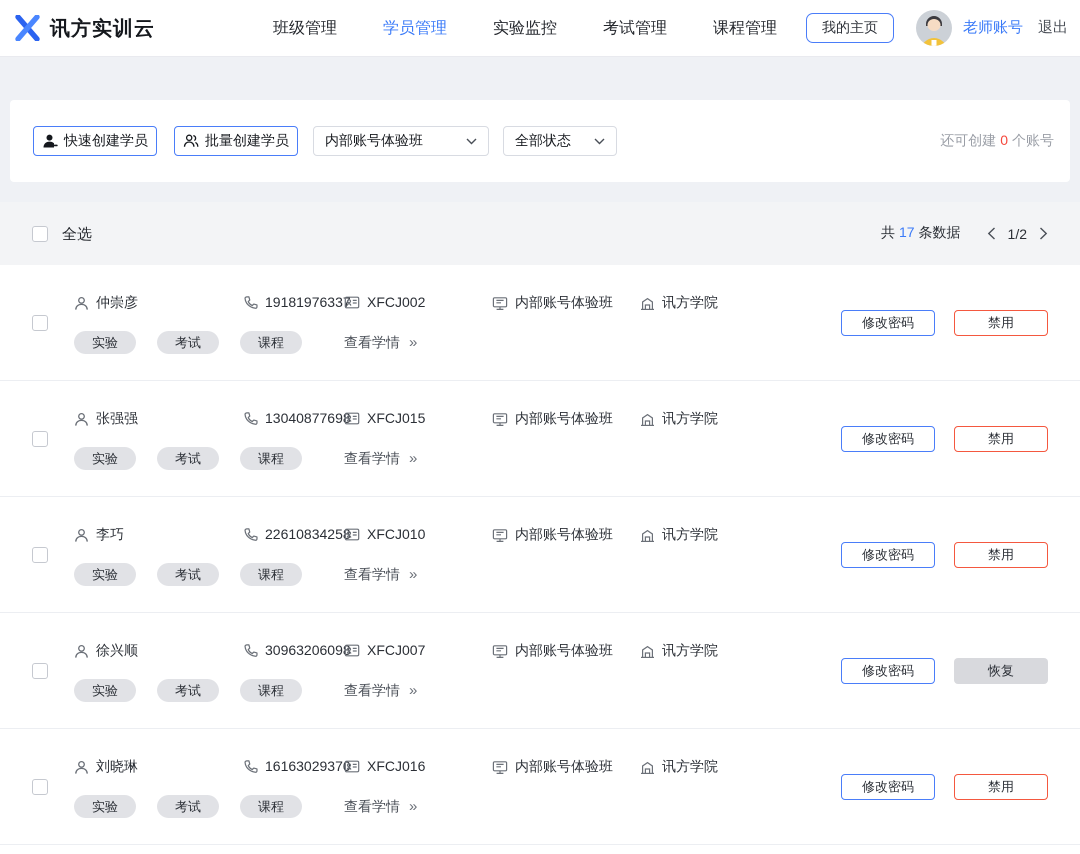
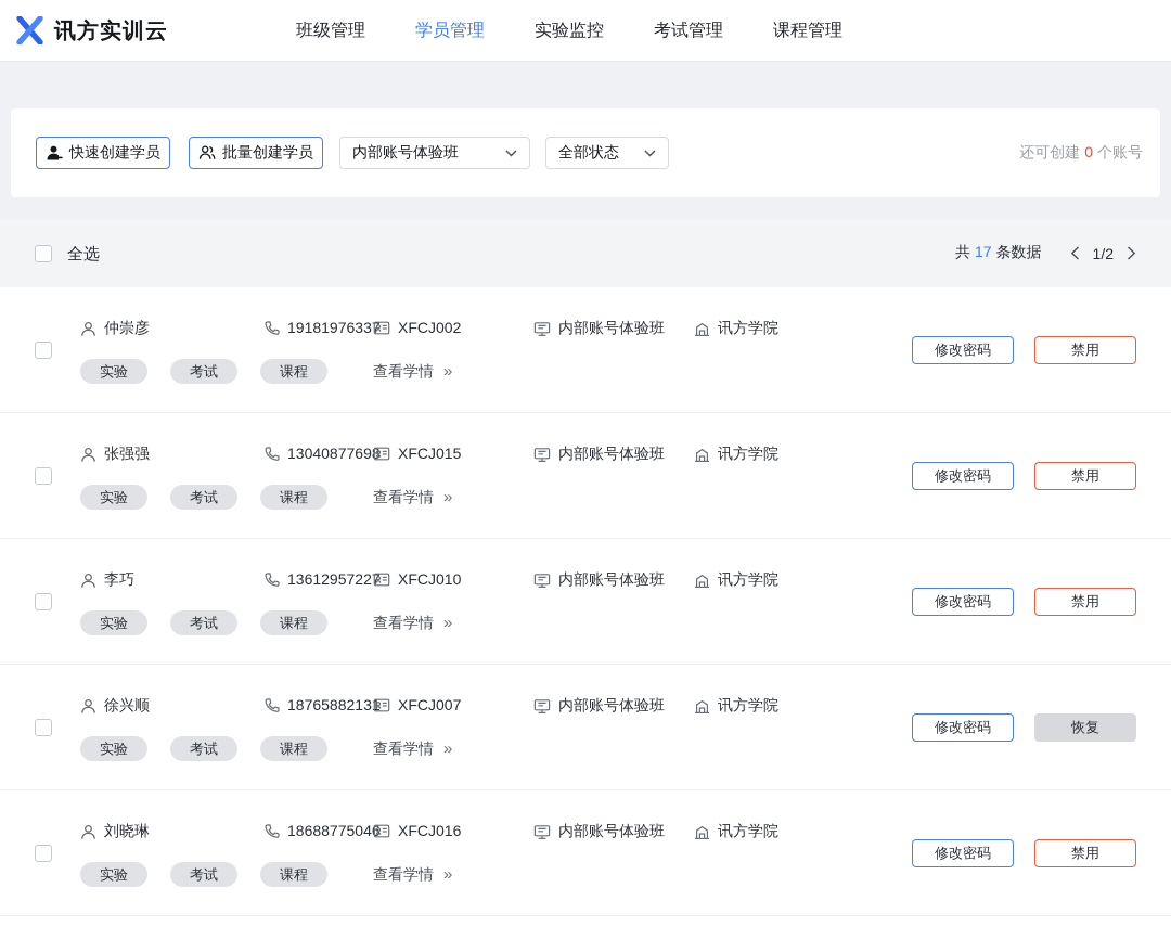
  讯方实训云
  班级管理
  学员管理
  实验监控
  考试管理
  课程管理
- 我的主页
- 老师账号
- 退出
  快速创建学员
  批量创建学员
  内部账号体验班
  全部状态
  还可创建 0 个账号
  全选
  共 17 条数据
  1/2
  仲崇彦
  19181976337
  XFCJ002
  内部账号体验班
  讯方学院
  实验
  考试
  课程
  查看学情 »
  修改密码
  禁用
  张强强
  13040877698
  XFCJ015
  内部账号体验班
  讯方学院
  实验
  考试
  课程
  查看学情 »
  修改密码
  禁用
  李巧
- 22610834258
+ 13612957227
  XFCJ010
  内部账号体验班
  讯方学院
  实验
  考试
  课程
  查看学情 »
  修改密码
  禁用
  徐兴顺
- 30963206098
+ 18765882131
  XFCJ007
  内部账号体验班
  讯方学院
  实验
  考试
  课程
  查看学情 »
  修改密码
  恢复
  刘晓琳
- 16163029370
+ 18688775046
  XFCJ016
  内部账号体验班
  讯方学院
  实验
  考试
  课程
  查看学情 »
  修改密码
  禁用
